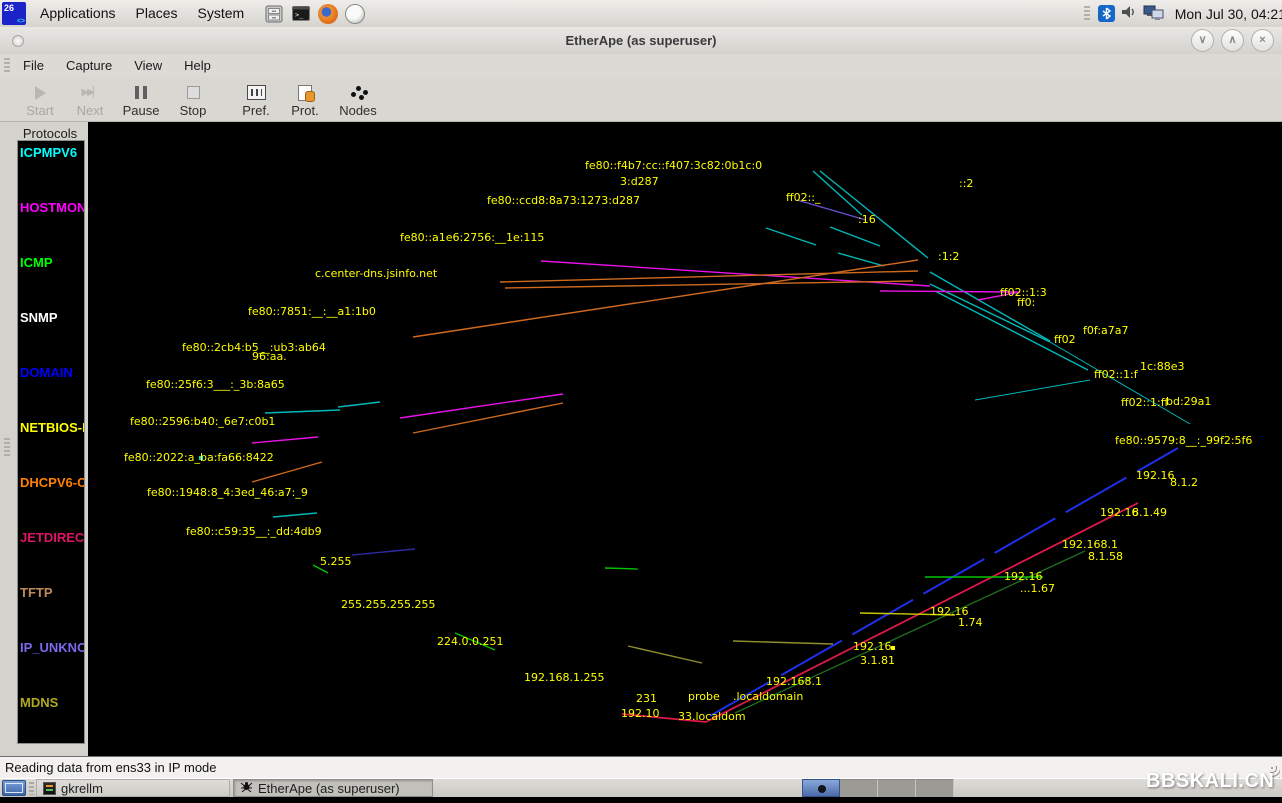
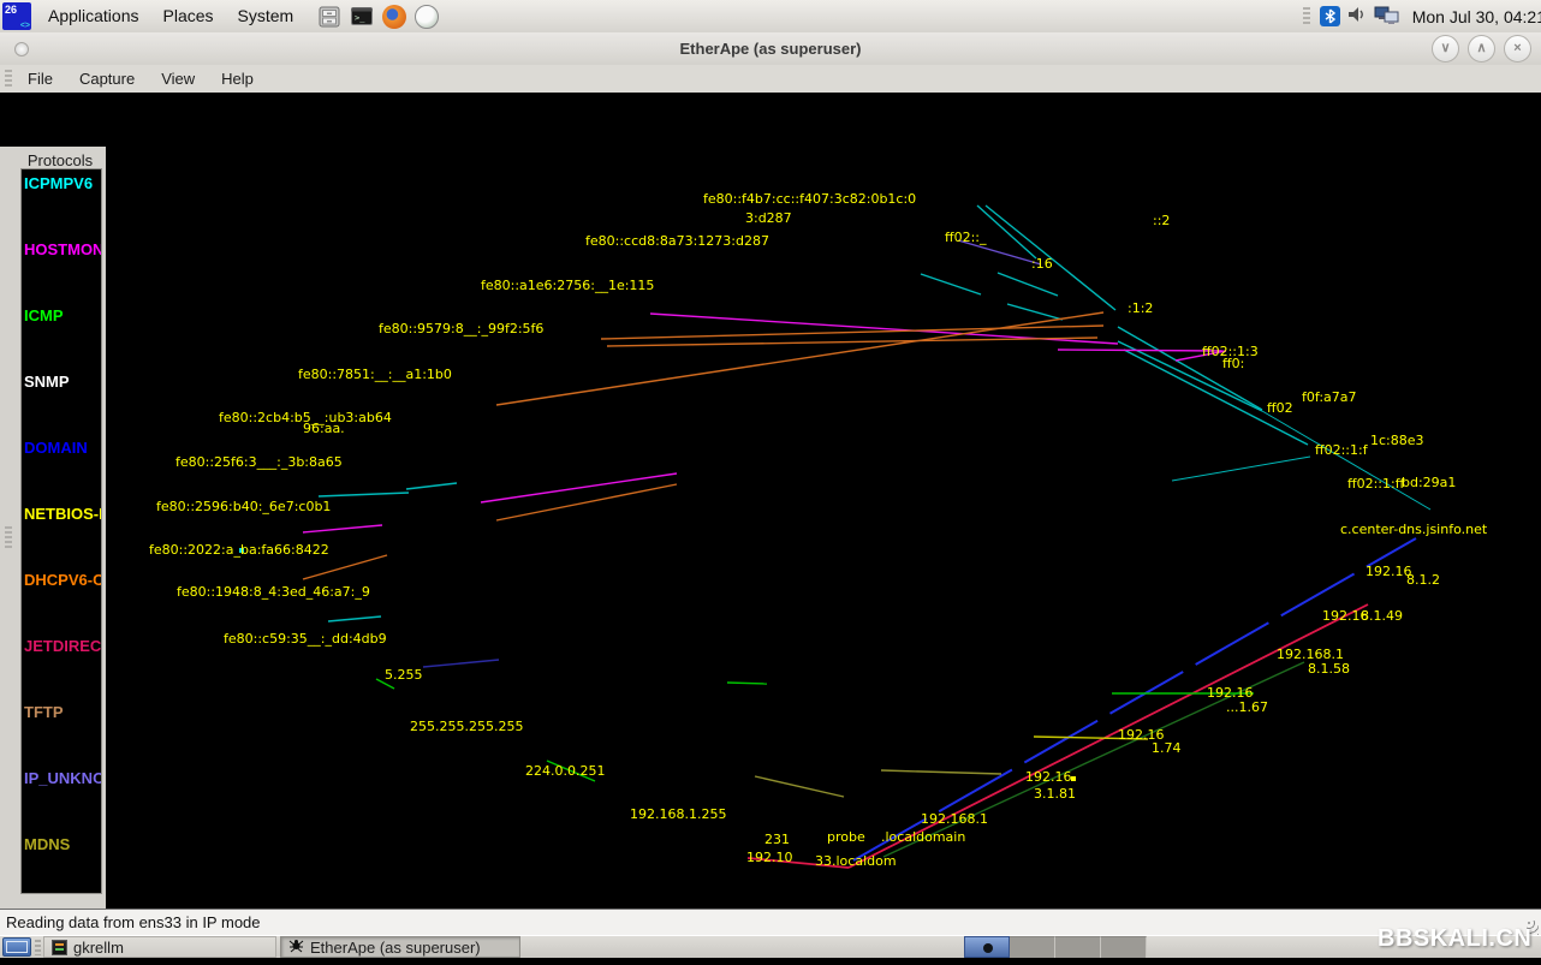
  26
  Applications
  Places
  System
  >_
  Mon Jul 30, 04:2
  EtherApe (as superuser)
  ∨
  ∧
  ×
  File
  Capture
  View
  Help
- Start
- ▶▶▏
- Next
- Pause
- Stop
- Pref.
- Prot.
- Nodes
  Protocols
  ICPMPV6
  HOSTMON
  ICMP
  SNMP
  DOMAIN
  NETBIOS-
  DHCPV6-C
  JETDIREC
  TFTP
  IP_UNKNO
  MDNS
  fe80::f4b7:cc::f407:3c82:0b1c:0
  3:d287
  ::2
  fe80::ccd8:8a73:1273:d287
  ff02::_
  :16
  fe80::a1e6:2756:__1e:115
  :1:2
- c.center-dns.jsinfo.net
+ fe80::9579:8__:_99f2:5f6
  ff02::1:3
  ff0:
  fe80::7851:__:__a1:1b0
  f0f:a7a7
  ff02
  fe80::2cb4:b5__:ub3:ab64
  96:aa.
  1c:88e3
  ff02::1:f
  fe80::25f6:3___:_3b:8a65
  bd:29a1
  ff02::1:ff
  fe80::2596:b40:_6e7:c0b1
- fe80::9579:8__:_99f2:5f6
+ c.center-dns.jsinfo.net
  fe80::2022:a_ba:fa66:8422
  192.16
  8.1.2
  fe80::1948:8_4:3ed_46:a7:_9
  192.16
  8.1.49
  fe80::c59:35__:_dd:4db9
  192.168.1
  8.1.58
  5.255
  192.16
  ...1.67
  255.255.255.255
  192.16
  1.74
  224.0.0.251
  192.16
  3.1.81
  192.168.1.255
  192.168.1
  probe
  .localdomain
  231
  192.10
  33.localdom
  Reading data from ens33 in IP mode
  gkrellm
  EtherApe (as superuser)
  BBSKALI.CN
